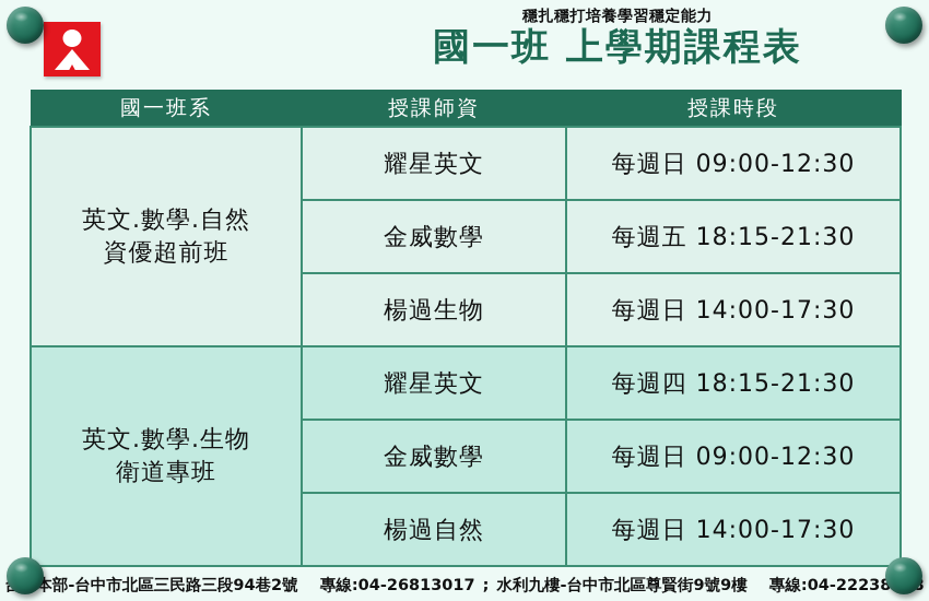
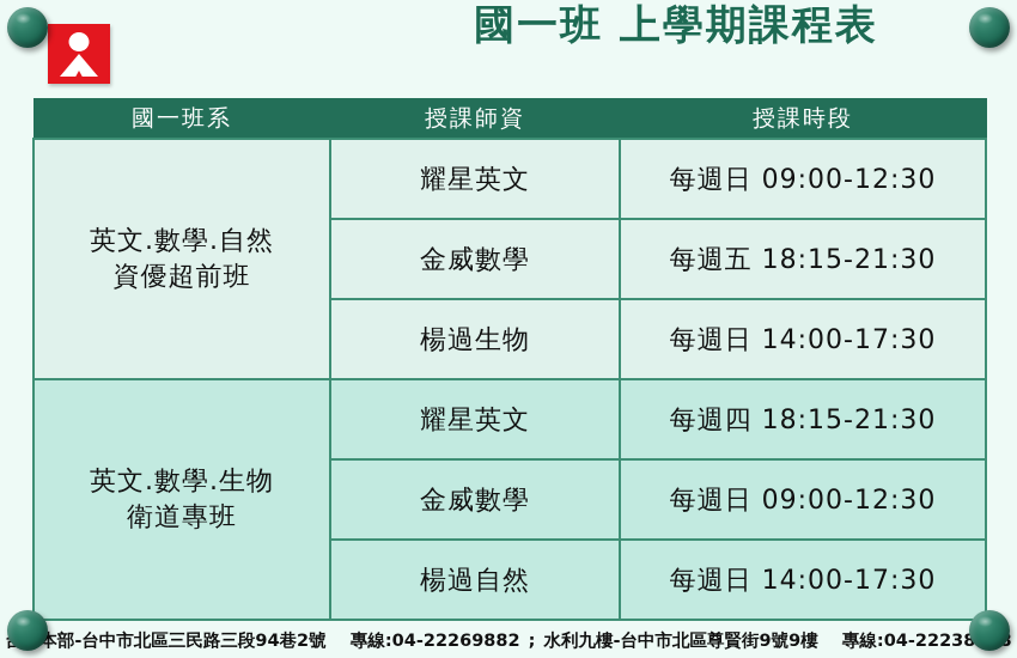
- 穩扎穩打培養學習穩定能力
  國一班 上學期課程表
  國一班系	授課師資	授課時段
  英文.數學.自然 資優超前班	耀星英文	每週日 09:00-12:30
  金威數學	每週五 18:15-21:30
  楊過生物	每週日 14:00-17:30
  英文.數學.生物 衛道專班	耀星英文	每週四 18:15-21:30
  金威數學	每週日 09:00-12:30
  楊過自然	每週日 14:00-17:30
- 本部-台中市北區三民路三段94巷2號 專線:04-26813017 ; 水利九樓-台中市北區尊賢街9號9樓 專線:04-22238
+ 本部-台中市北區三民路三段94巷2號 專線:04-22269882 ; 水利九樓-台中市北區尊賢街9號9樓 專線:04-22238
